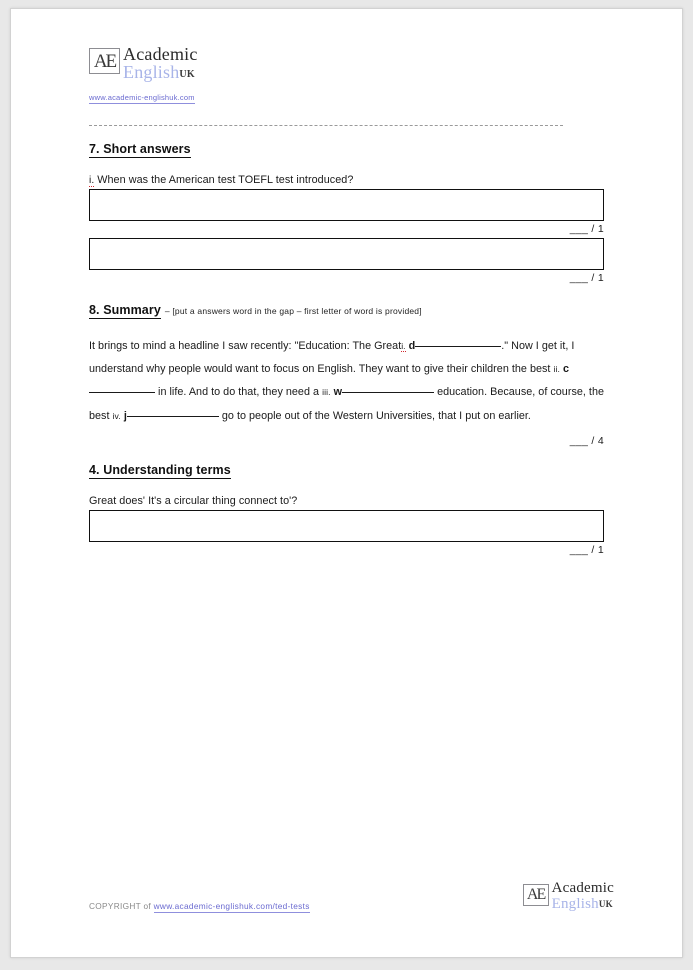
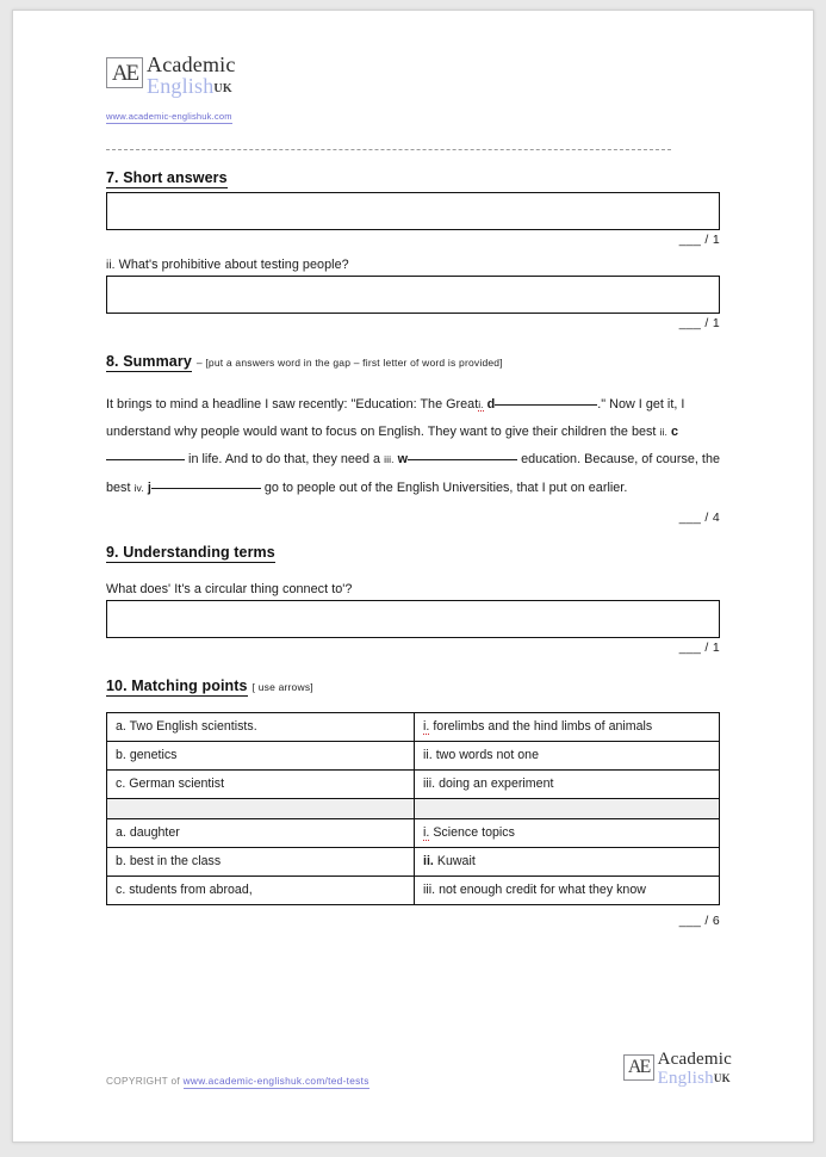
  AE
  Academic
  EnglishUK
  www.academic-englishuk.com
  7. Short answers
- i. When was the American test TOEFL test introduced?
  ___ / 1
+ ii. What's prohibitive about testing people?
  ___ / 1
  8. Summary – [put a answers word in the gap – first letter of word is provided]
- It brings to mind a headline I saw recently: "Education: The Greati. d ." Now I get it, I understand why people would want to focus on English. They want to give their children the best ii. c in life. And to do that, they need a iii. w education. Because, of course, the best iv. j go to people out of the Western Universities, that I put on earlier.
+ It brings to mind a headline I saw recently: "Education: The Greati. d ." Now I get it, I understand why people would want to focus on English. They want to give their children the best ii. c in life. And to do that, they need a iii. w education. Because, of course, the best iv. j go to people out of the English Universities, that I put on earlier.
  ___ / 4
- 4. Understanding terms
+ 9. Understanding terms
- Great does' It's a circular thing connect to'?
+ What does' It's a circular thing connect to'?
  ___ / 1
+ 10. Matching points [ use arrows]
+ a. Two English scientists.	i. forelimbs and the hind limbs of animals
+ b. genetics	ii. two words not one
+ c. German scientist	iii. doing an experiment
+ a. daughter	i. Science topics
+ b. best in the class	ii. Kuwait
+ c. students from abroad,	iii. not enough credit for what they know
+ ___ / 6
  COPYRIGHT of www.academic-englishuk.com/ted-tests
  AE
  Academic
  EnglishUK
